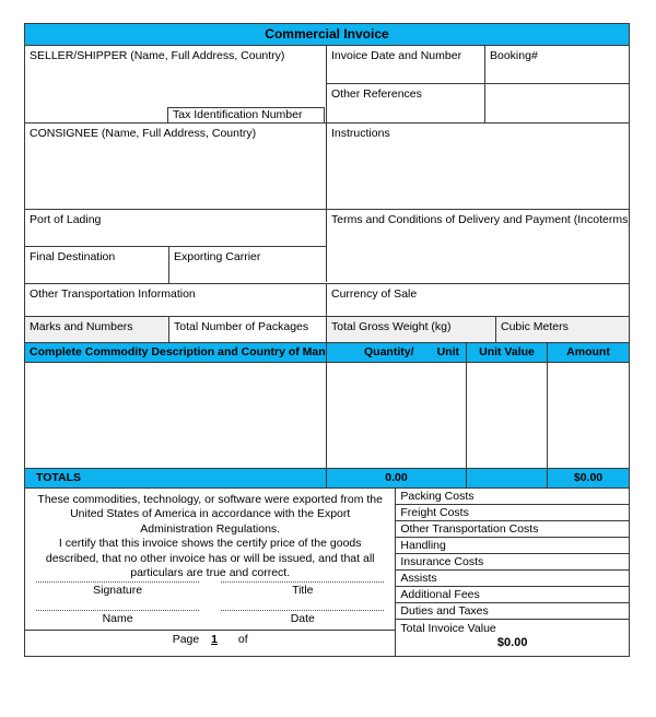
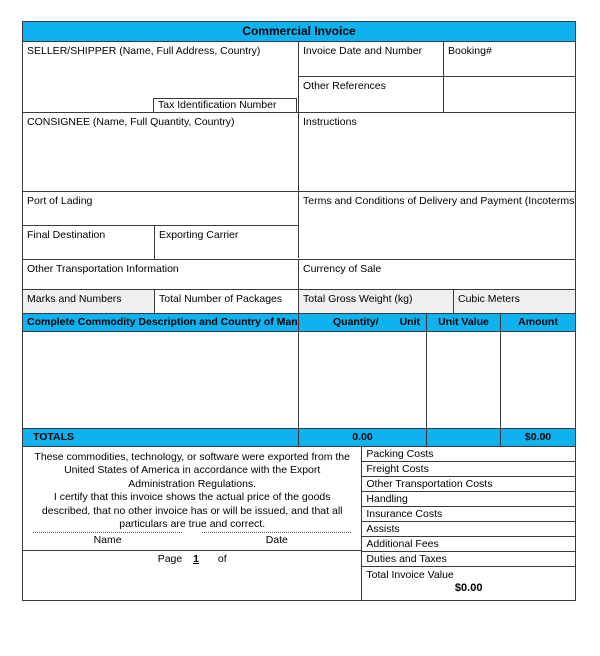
  Commercial Invoice
  SELLER/SHIPPER (Name, Full Address, Country)
  Tax Identification Number
  Invoice Date and Number
  Other References
  Booking#
- CONSIGNEE (Name, Full Address, Country)
+ CONSIGNEE (Name, Full Quantity, Country)
  Instructions
  Port of Lading
  Final Destination
  Exporting Carrier
  Terms and Conditions of Delivery and Payment (Incoterms
  Other Transportation Information
  Currency of Sale
  Marks and Numbers
  Total Number of Packages
  Total Gross Weight (kg)
  Cubic Meters
  Complete Commodity Description and Country of Man
  Quantity/
  Unit
  Unit Value
  Amount
  TOTALS
  0.00
  $0.00
  These commodities, technology, or software were exported from the United States of America in accordance with the Export Administration Regulations.
- I certify that this invoice shows the certify price of the goods described, that no other invoice has or will be issued, and that all particulars are true and correct.
+ I certify that this invoice shows the actual price of the goods described, that no other invoice has or will be issued, and that all particulars are true and correct.
- Signature
- Title
  Name
  Date
  Page 1 of
  Packing Costs
  Freight Costs
  Other Transportation Costs
  Handling
  Insurance Costs
  Assists
  Additional Fees
  Duties and Taxes
  Total Invoice Value
  $0.00
